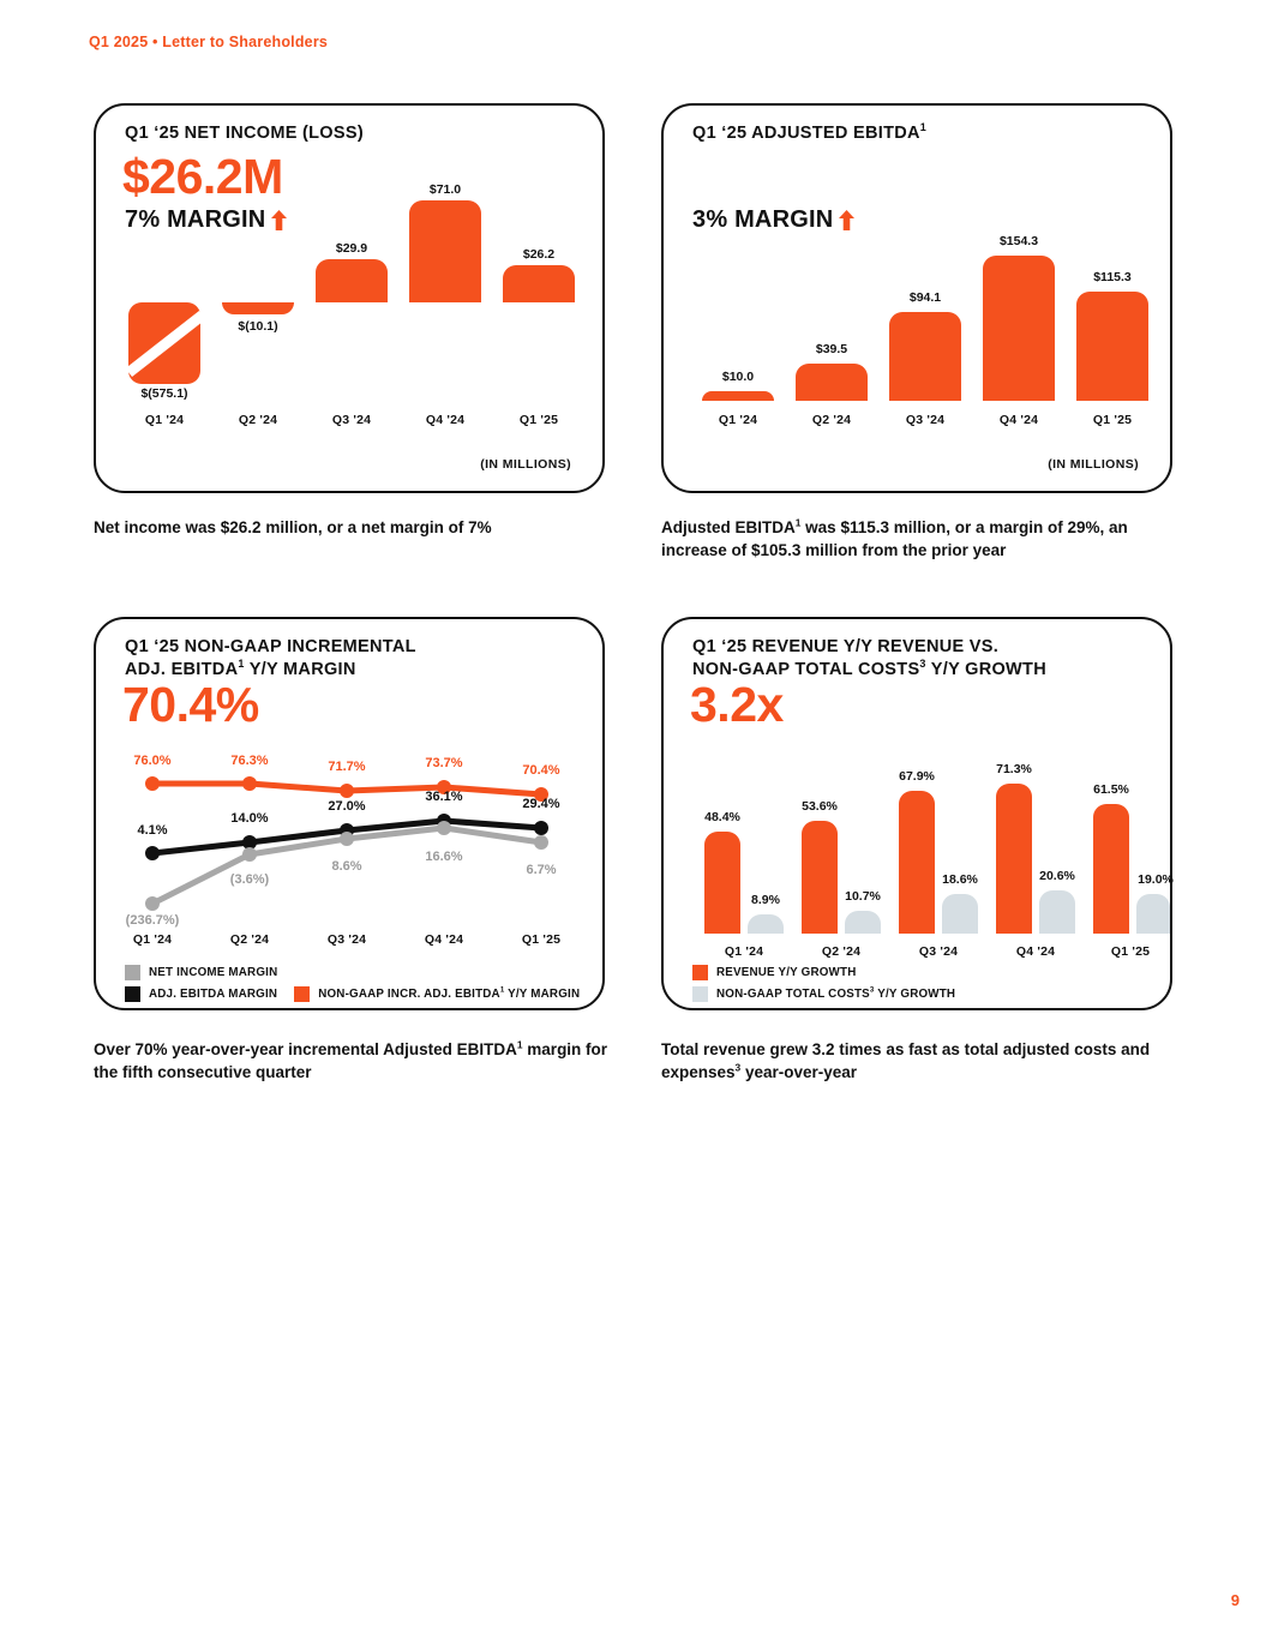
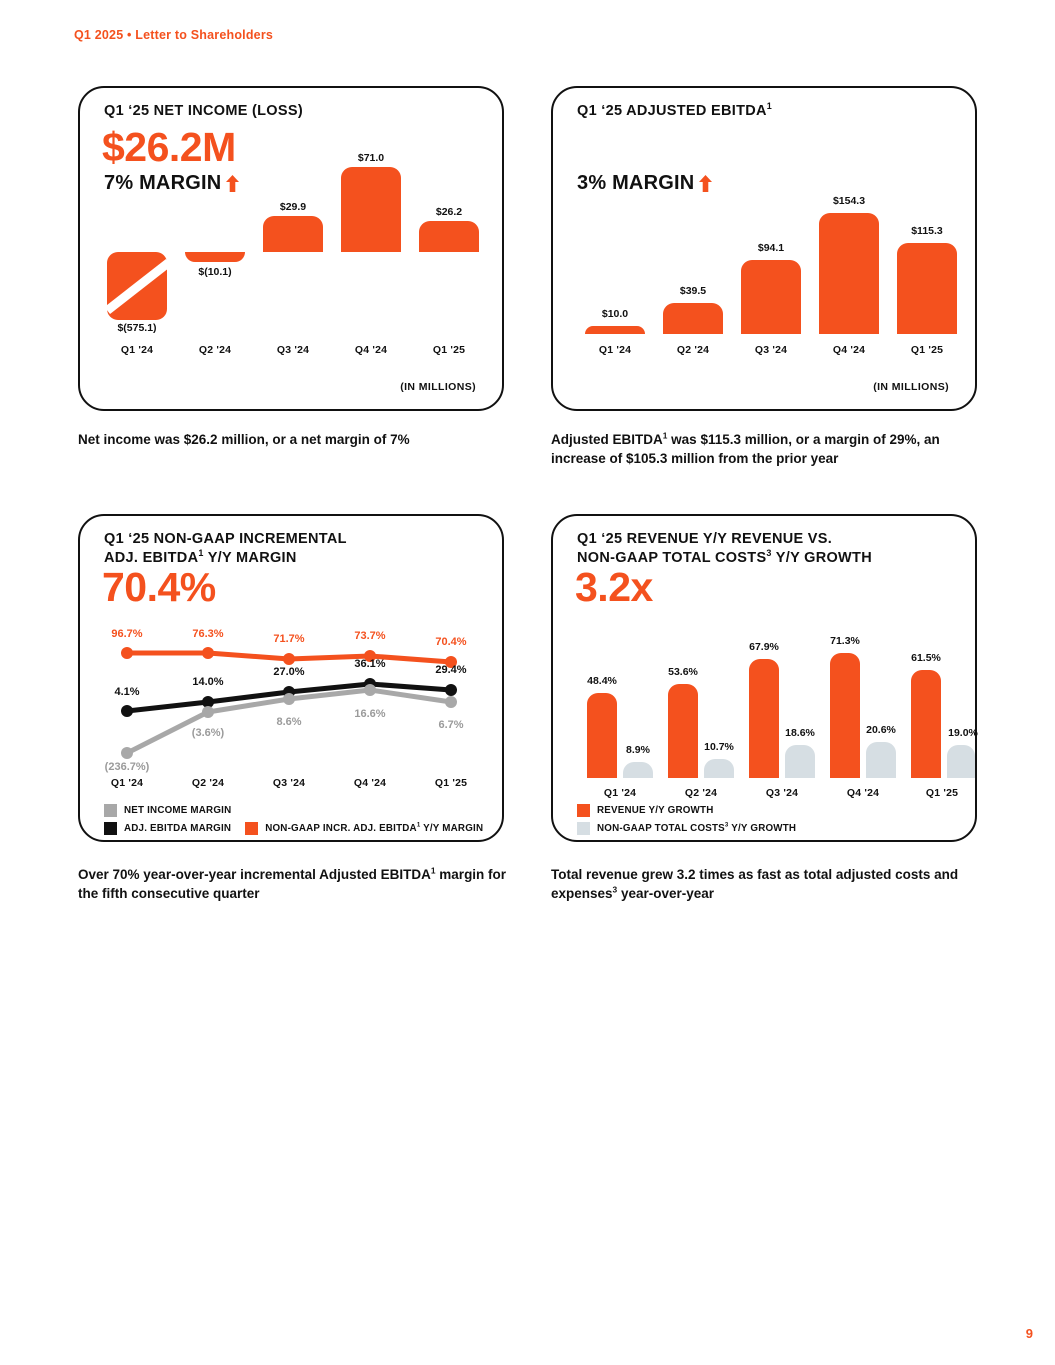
  Q1 2025 • Letter to Shareholders
  Q1 ‘25 NET INCOME (LOSS)
  $26.2M
  7% MARGIN
  $(575.1)
  $(10.1)
  $29.9
  $71.0
  $26.2
  Q1 '24
  Q2 '24
  Q3 '24
  Q4 '24
  Q1 '25
  (IN MILLIONS)
  Net income was $26.2 million, or a net margin of 7%
  Q1 ‘25 ADJUSTED EBITDA1
  3% MARGIN
  $10.0
  $39.5
  $94.1
  $154.3
  $115.3
  Q1 '24
  Q2 '24
  Q3 '24
  Q4 '24
  Q1 '25
  (IN MILLIONS)
  Adjusted EBITDA1 was $115.3 million, or a margin of 29%, an increase of $105.3 million from the prior year
  Q1 ‘25 NON-GAAP INCREMENTAL
  ADJ. EBITDA1 Y/Y MARGIN
  70.4%
- 76.0%
+ 96.7%
  76.3%
  71.7%
  73.7%
  70.4%
  4.1%
  14.0%
  27.0%
  36.1%
  29.4%
  (236.7%)
  (3.6%)
  8.6%
  16.6%
  6.7%
  Q1 '24
  Q2 '24
  Q3 '24
  Q4 '24
  Q1 '25
  NET INCOME MARGIN
  ADJ. EBITDA MARGIN
  NON-GAAP INCR. ADJ. EBITDA Y/Y MARGIN
  Over 70% year-over-year incremental Adjusted EBITDA1 margin for the fifth consecutive quarter
  Q1 ‘25 REVENUE Y/Y REVENUE VS.
  NON-GAAP TOTAL COSTS3 Y/Y GROWTH
  3.2x
  48.4%
  8.9%
  53.6%
  10.7%
  67.9%
  18.6%
  71.3%
  20.6%
  61.5%
  19.0%
  Q1 '24
  Q2 '24
  Q3 '24
  Q4 '24
  Q1 '25
  REVENUE Y/Y GROWTH
  NON-GAAP TOTAL COSTS Y/Y GROWTH
  Total revenue grew 3.2 times as fast as total adjusted costs and expenses3 year-over-year
  9
